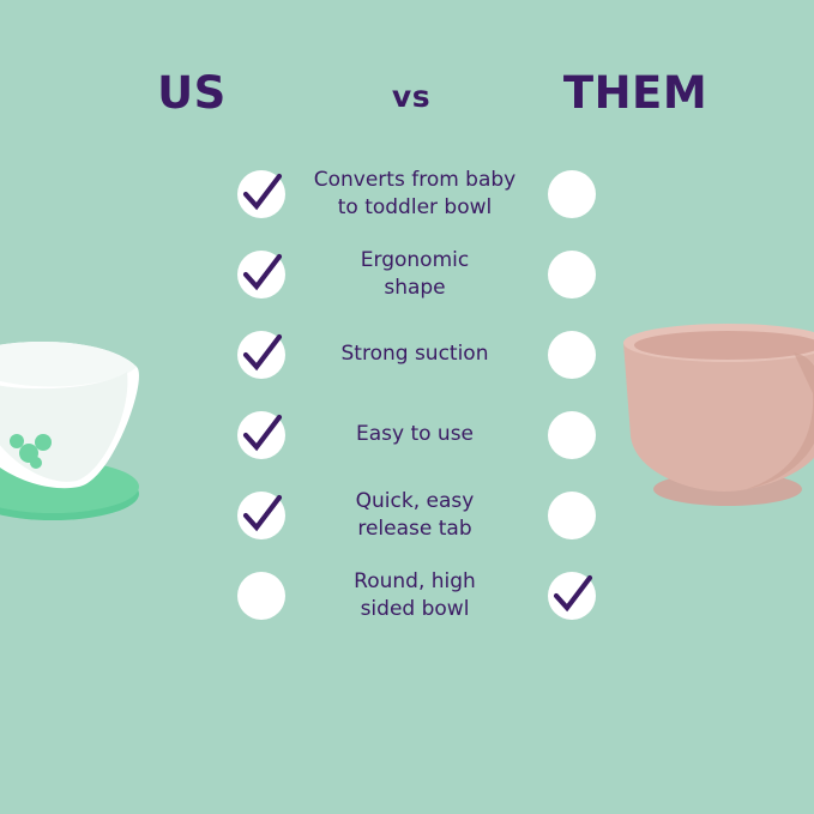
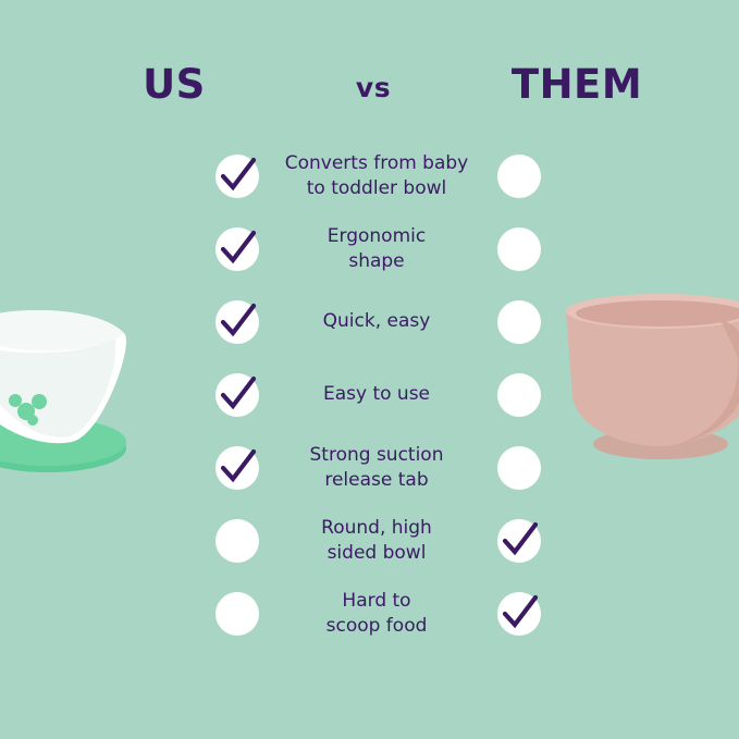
  US
  vs
  THEM
  Converts from baby
  to toddler bowl
  Ergonomic
  shape
- Strong suction
+ Quick, easy
  Easy to use
- Quick, easy
+ Strong suction
  release tab
  Round, high
  sided bowl
+ Hard to
+ scoop food
